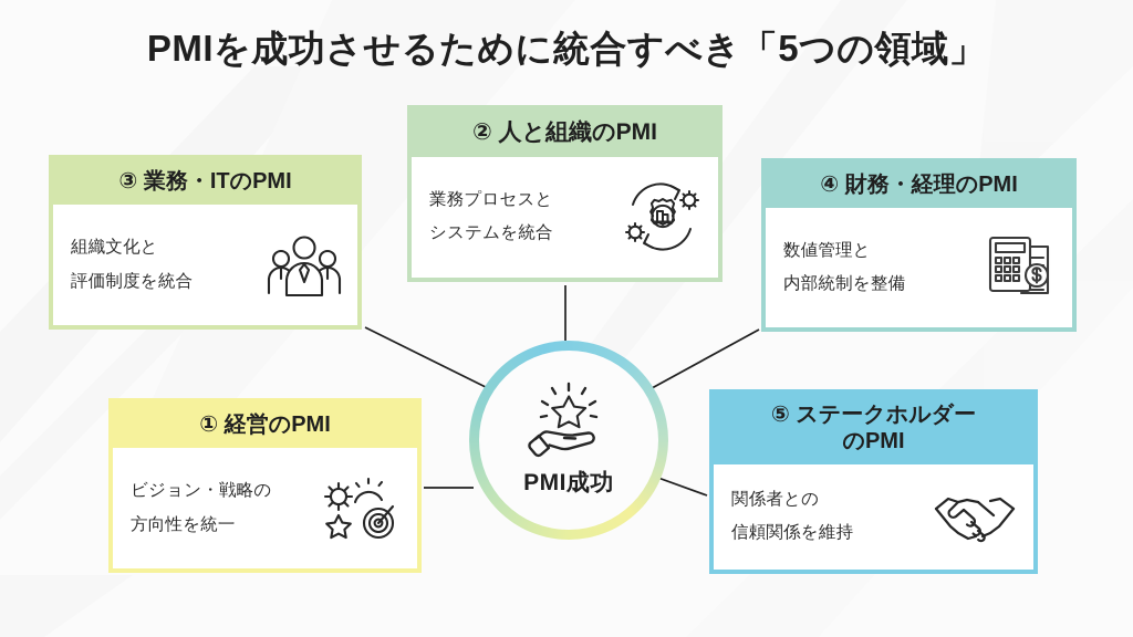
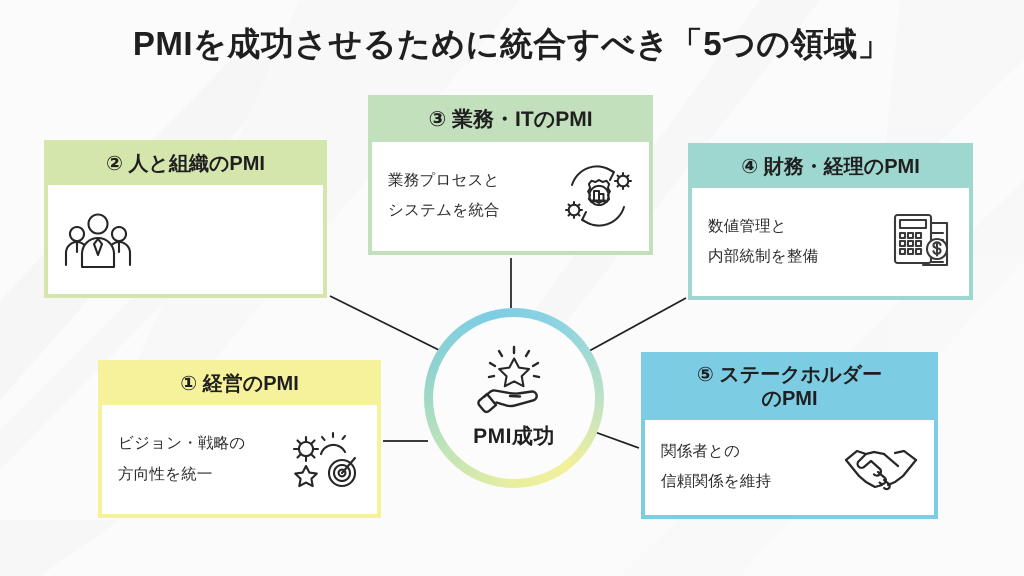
  PMIを成功させるために統合すべき「5つの領域」
  ① 経営のPMI
  ビジョン・戦略の
  方向性を統一
- ③ 業務・ITのPMI
+ ② 人と組織のPMI
- 組織文化と
- 評価制度を統合
- ② 人と組織のPMI
+ ③ 業務・ITのPMI
  業務プロセスと
  システムを統合
  ④ 財務・経理のPMI
  数値管理と
  内部統制を整備
  ⑤ ステークホルダー
  のPMI
  関係者との
  信頼関係を維持
  PMI成功
